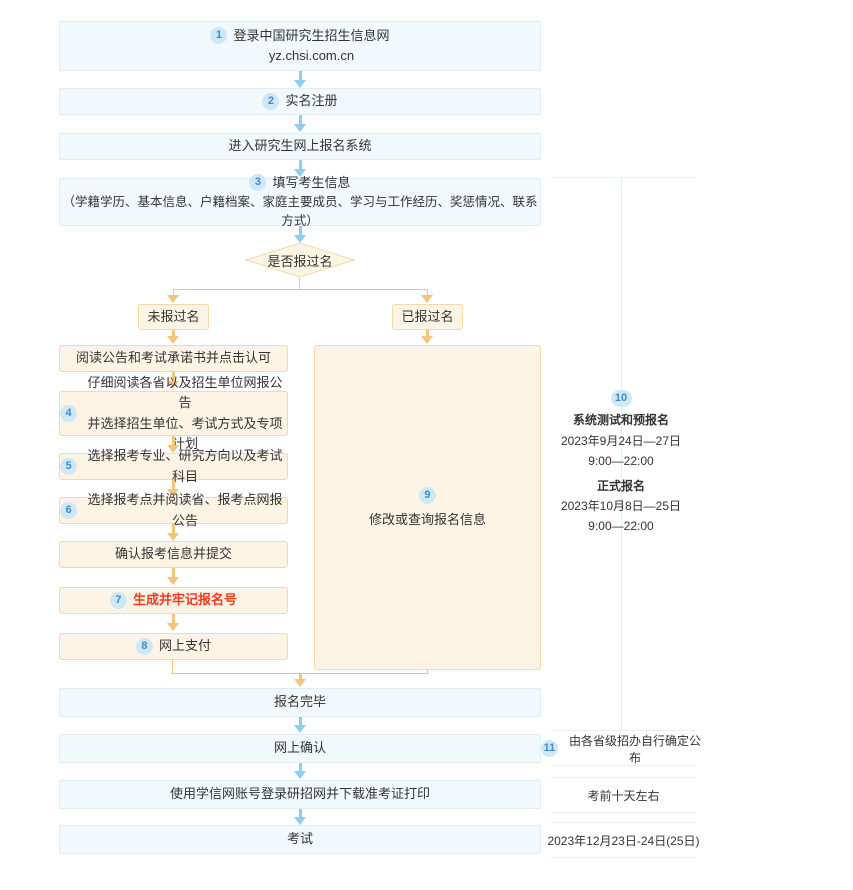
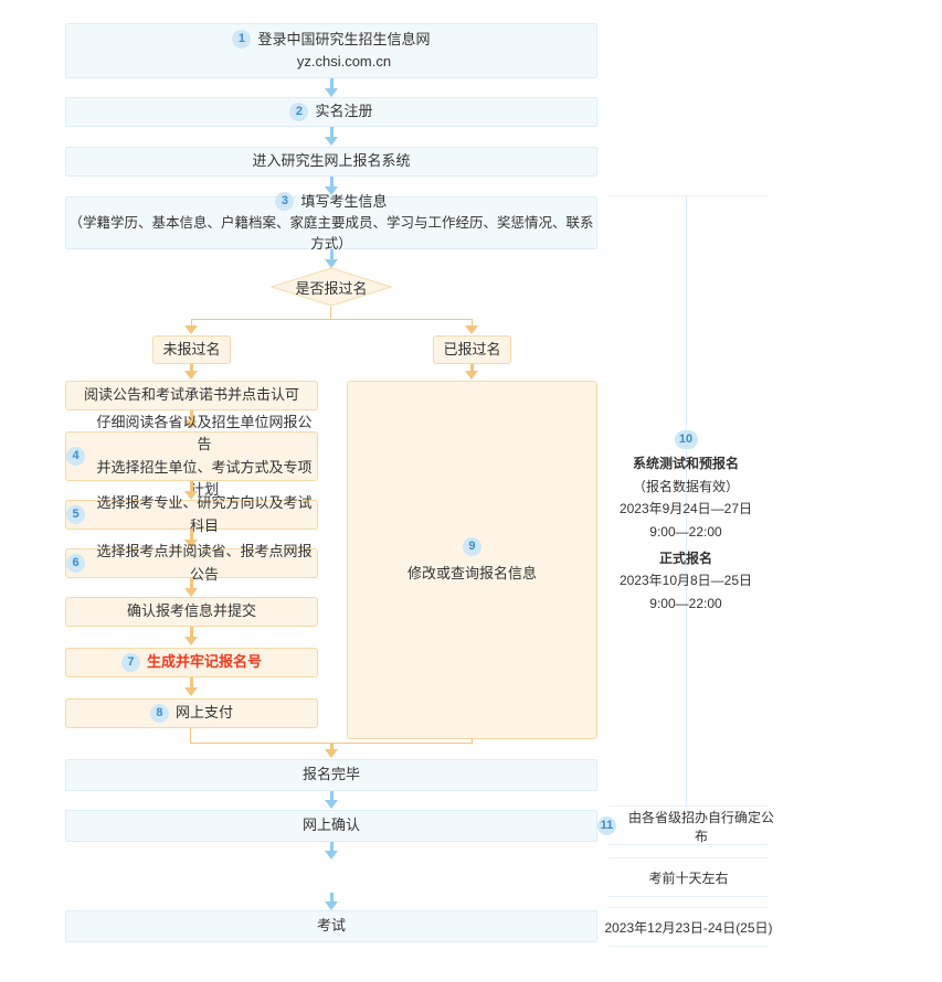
  1
  登录中国研究生招生信息网
  yz.chsi.com.cn
  2
  实名注册
  进入研究生网上报名系统
  3
  填写考生信息
  （学籍学历、基本信息、户籍档案、家庭主要成员、学习与工作经历、奖惩情况、联系方式）
  是否报过名
  未报过名
  已报过名
  阅读公告和考试承诺书并点击认可
  4
  仔细阅读各省以及招生单位网报公告
  并选择招生单位、考试方式及专项计划
  5
  选择报考专业、研究方向以及考试科目
  6
  选择报考点并阅读省、报考点网报公告
  确认报考信息并提交
  7
  生成并牢记报名号
  8
  网上支付
  9
  修改或查询报名信息
  报名完毕
  网上确认
- 使用学信网账号登录研招网并下载准考证打印
  考试
  10
  系统测试和预报名
+ （报名数据有效）
  2023年9月24日—27日
  9:00—22:00
  正式报名
  2023年10月8日—25日
  9:00—22:00
  11
  由各省级招办自行确定公布
  考前十天左右
  2023年12月23日-24日(25日)
